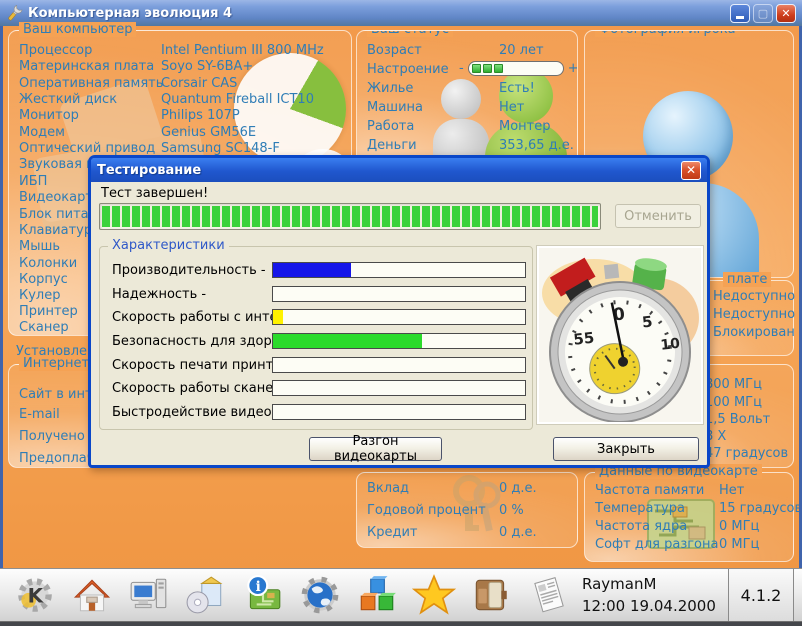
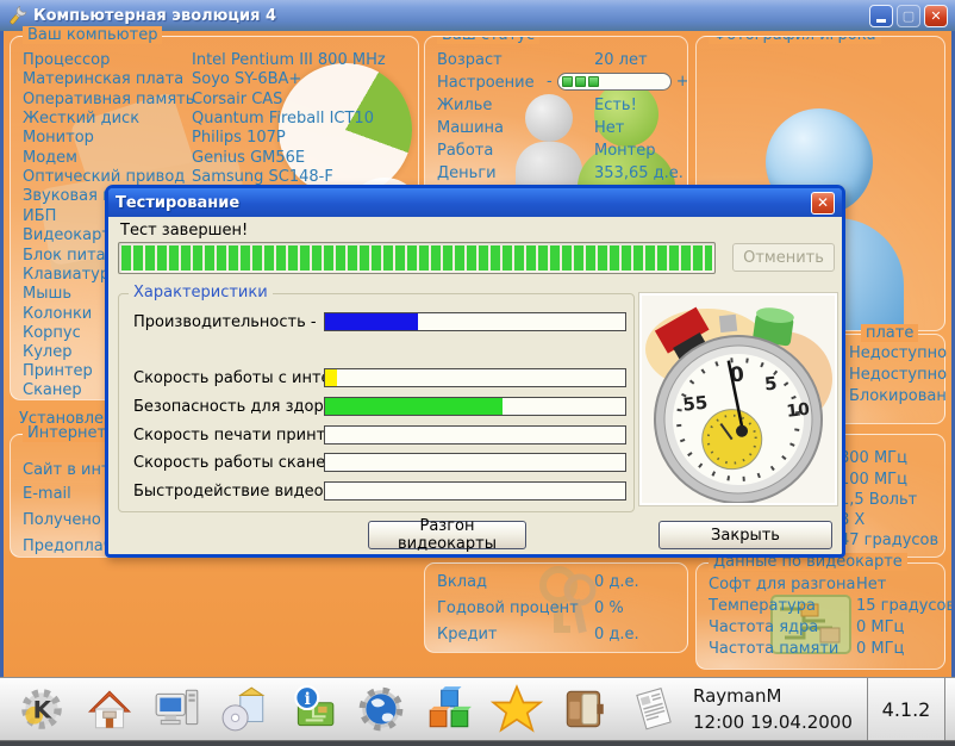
  Компьютерная эволюция 4
  ▢
  ✕
  Ваш компьютер
  Процессор
  Intel Pentium III 800 MHz
  Материнская плата
  Soyo SY-6BA+
  Оперативная память
  Corsair CAS
  Жесткий диск
  Quantum Fireball ICT10
  Монитор
  Philips 107P
  Модем
  Genius GM56E
  Оптический привод
  Samsung SC148-F
  Звуковая
  ИБП
  Видеокар
  Блок пита
  Клавиату
  Мышь
  Колонки
  Корпус
  Кулер
  Принтер
  Сканер
  Установле
  Интернет
  Сайт в ин
  E-mail
  Получено
  Предопла
  Возраст
  20 лет
  Настроение
  -
  +
  Жилье
  Есть!
  Машина
  Нет
  Работа
  Монтер
  Деньги
  353,65 д.е.
  плате
  Недоступно
  Недоступно
  Блокирован
  00 МГц
  00 МГц
  ,5 Вольт
  7 градусов
  Вклад
  0 д.е.
  Годовой процент
  0 %
  Кредит
  0 д.е.
  Данные по видеокарте
- Частота памяти
+ Софт для разгона
  Нет
  Температура
  15 градусо
  Частота ядра
  0 МГц
- Софт для разгона
+ Частота памяти
  0 МГц
  Тестирование
  ✕
  Тест завершен!
  Отменить
  Характеристики
  Производительность -
- Надежность -
  Скорость работы с инт
  Безопасность для здор
  Скорость печати принт
  Скорость работы скане
  Быстродействие видео
  Разгон видеокарты
  Закрыть
  K
  i
  RaymanM
  12:00 19.04.2000
  4.1.2
